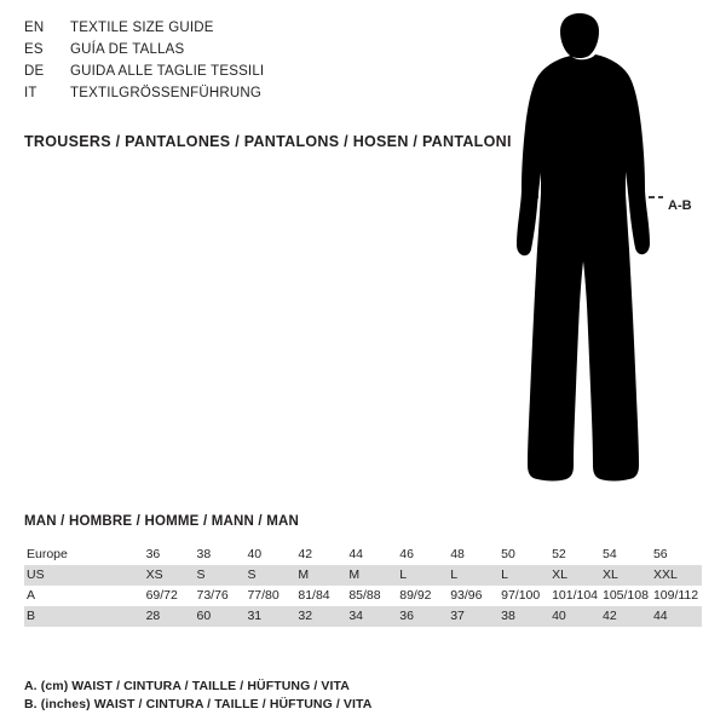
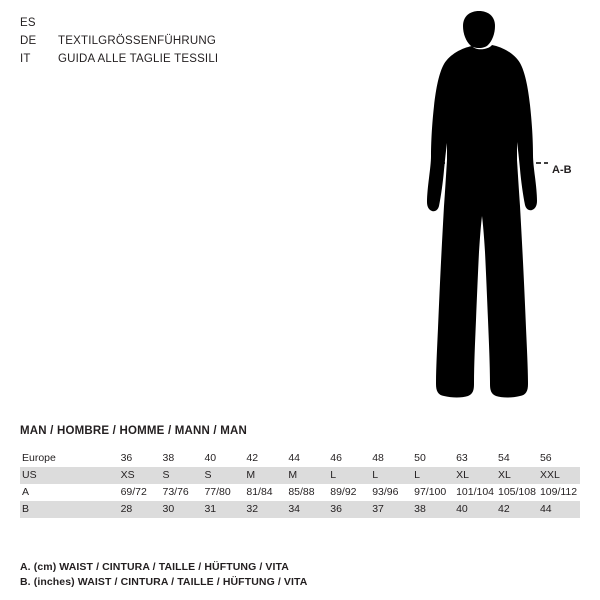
- EN
- TEXTILE SIZE GUIDE
  ES
- GUÍA DE TALLAS
  DE
- GUIDA ALLE TAGLIE TESSILI
+ TEXTILGRÖSSENFÜHRUNG
  IT
- TEXTILGRÖSSENFÜHRUNG
+ GUIDA ALLE TAGLIE TESSILI
- TROUSERS / PANTALONES / PANTALONS / HOSEN / PANTALONI
  A-B
  MAN / HOMBRE / HOMME / MANN / MAN
- Europe	36	38	40	42	44	46	48	50	52	54	56
+ Europe	36	38	40	42	44	46	48	50	63	54	56
  US	XS	S	S	M	M	L	L	L	XL	XL	XXL
  A	69/72	73/76	77/80	81/84	85/88	89/92	93/96	97/100	101/104	105/108	109/112
- B	28	60	31	32	34	36	37	38	40	42	44
+ B	28	30	31	32	34	36	37	38	40	42	44
  A. (cm) WAIST / CINTURA / TAILLE / HÜFTUNG / VITA
  B. (inches) WAIST / CINTURA / TAILLE / HÜFTUNG / VITA
